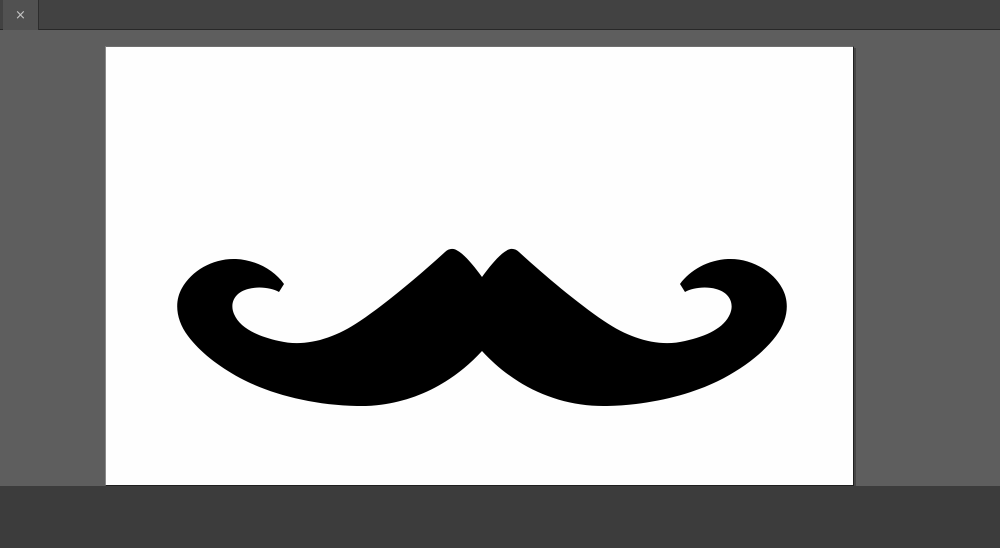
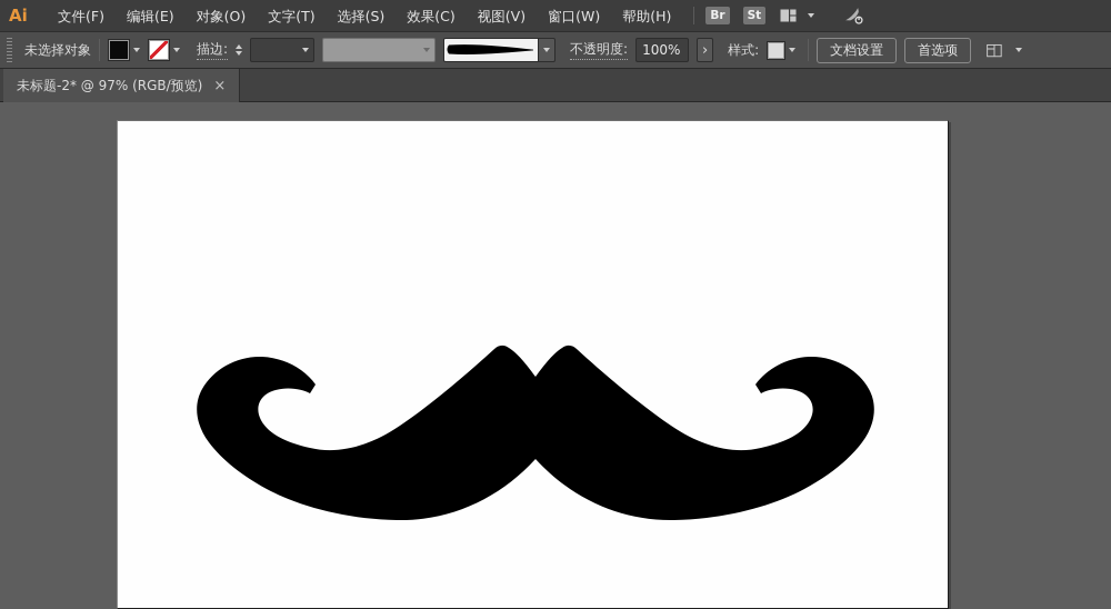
+ Ai
+ 文件(F)
+ 编辑(E)
+ 对象(O)
+ 文字(T)
+ 选择(S)
+ 效果(C)
+ 视图(V)
+ 窗口(W)
+ 帮助(H)
+ Br
+ St
+ 未选择对象
+ 描边:
+ 不透明度:
+ 100%
+ ›
+ 样式:
+ 文档设置
+ 首选项
+ 未标题-2* @ 97% (RGB/预览)
  ×
